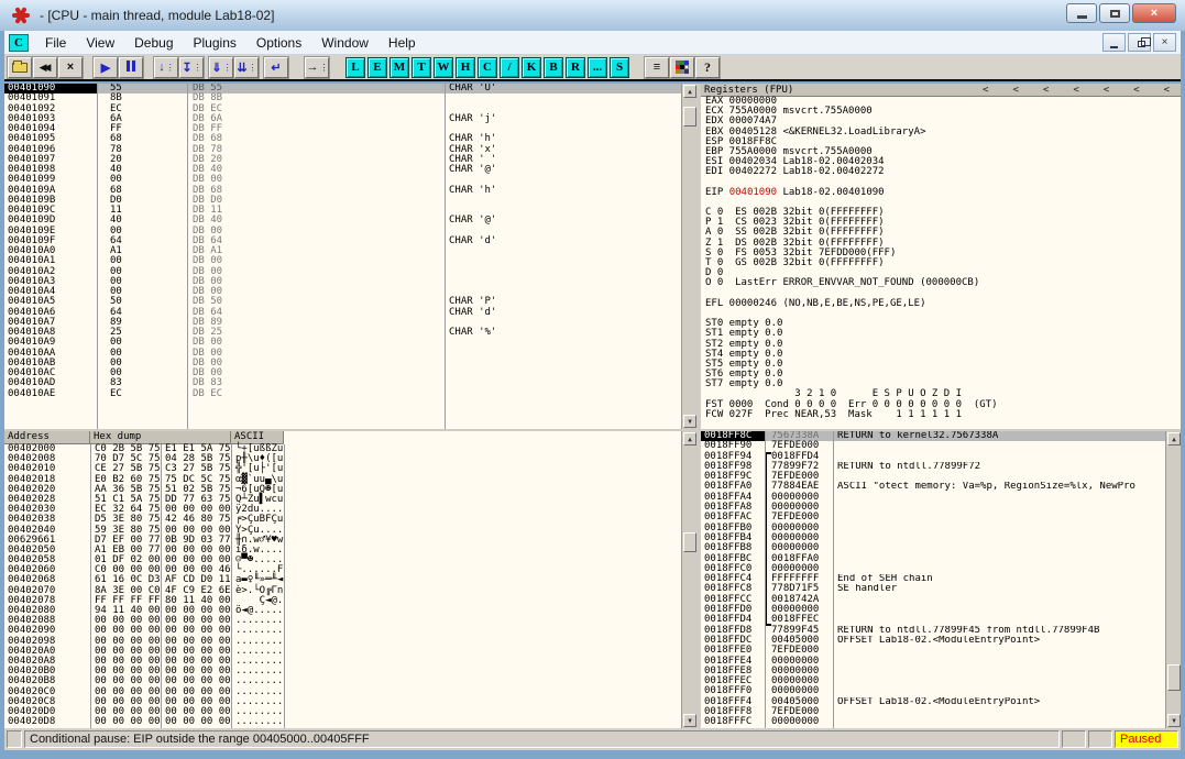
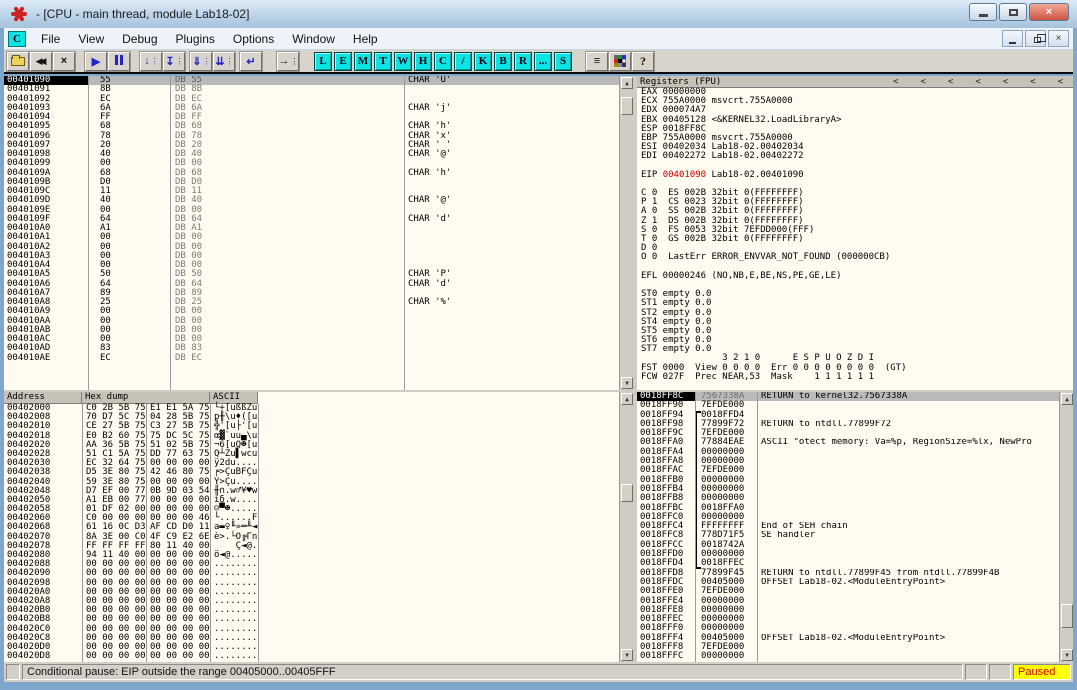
  - [CPU - main thread, module Lab18-02]
  ×
  C
  File
  View
  Debug
  Plugins
  Options
  Window
  Help
  ×
  ◀◀
  ×
  ▶
  ↓
  ⋮
  ↧
  ⋮
  ⇓
  ⋮
  ⇊
  ⋮
  ↵
  →
  ⋮
  L
  E
  M
  T
  W
  H
  C
  /
  K
  B
  R
  ...
  S
  ≡
  ?
  00401090
  55
  DB 55
  CHAR 'U'
  00401091
  8B
  DB 8B
  00401092
  EC
  DB EC
  00401093
  6A
  DB 6A
  CHAR 'j'
  00401094
  FF
  DB FF
  00401095
  68
  DB 68
  CHAR 'h'
  00401096
  78
  DB 78
  CHAR 'x'
  00401097
  20
  DB 20
  CHAR ' '
  00401098
  40
  DB 40
  CHAR '@'
  00401099
  00
  DB 00
  0040109A
  68
  DB 68
  CHAR 'h'
  0040109B
  D0
  DB D0
  0040109C
  11
  DB 11
  0040109D
  40
  DB 40
  CHAR '@'
  0040109E
  00
  DB 00
  0040109F
  64
  DB 64
  CHAR 'd'
  004010A0
  A1
  DB A1
  004010A1
  00
  DB 00
  004010A2
  00
  DB 00
  004010A3
  00
  DB 00
  004010A4
  00
  DB 00
  004010A5
  50
  DB 50
  CHAR 'P'
  004010A6
  64
  DB 64
  CHAR 'd'
  004010A7
  89
  DB 89
  004010A8
  25
  DB 25
  CHAR '%'
  004010A9
  00
  DB 00
  004010AA
  00
  DB 00
  004010AB
  00
  DB 00
  004010AC
  00
  DB 00
  004010AD
  83
  DB 83
  004010AE
  EC
  DB EC
  Registers (FPU)
  <
  <
  <
  <
  <
  <
  <
  EAX 00000000
  ECX 755A0000 msvcrt.755A0000
  EDX 000074A7
  EBX 00405128 <&KERNEL32.LoadLibraryA>
  ESP 0018FF8C
  EBP 755A0000 msvcrt.755A0000
  ESI 00402034 Lab18-02.00402034
  EDI 00402272 Lab18-02.00402272
  EIP 00401090 Lab18-02.00401090
  C 0 ES 002B 32bit 0(FFFFFFFF)
  P 1 CS 0023 32bit 0(FFFFFFFF)
  A 0 SS 002B 32bit 0(FFFFFFFF)
  Z 1 DS 002B 32bit 0(FFFFFFFF)
  S 0 FS 0053 32bit 7EFDD000(FFF)
  T 0 GS 002B 32bit 0(FFFFFFFF)
  D 0
  O 0 LastErr ERROR_ENVVAR_NOT_FOUND (000000CB)
  EFL 00000246 (NO,NB,E,BE,NS,PE,GE,LE)
  ST0 empty 0.0
  ST1 empty 0.0
  ST2 empty 0.0
  ST4 empty 0.0
  ST5 empty 0.0
  ST6 empty 0.0
  ST7 empty 0.0
  3 2 1 0 E S P U O Z D I
- FST 0000 Cond 0 0 0 0 Err 0 0 0 0 0 0 0 0 (GT)
+ FST 0000 View 0 0 0 0 Err 0 0 0 0 0 0 0 0 (GT)
  FCW 027F Prec NEAR,53 Mask 1 1 1 1 1 1
  Address
  Hex dump
  ASCII
  00402000
  C0 2B 5B 75
  E1 E1 5A 75
  └+[ußßZu
  00402008
  70 D7 5C 75
  04 28 5B 75
  p╫\u♦([u
  00402010
  CE 27 5B 75
  C3 27 5B 75
  ╬'[u├'[u
  00402018
  E0 B2 60 75
  75 DC 5C 75
  α▓`uu▄\u
  00402020
  AA 36 5B 75
  51 02 5B 75
  ¬6[uQ☻[u
  00402028
  51 C1 5A 75
  DD 77 63 75
  Q┴Zu▌wcu
  00402030
  EC 32 64 75
  00 00 00 00
  ÿ2du....
  00402038
  D5 3E 80 75
  42 46 80 75
  ╒>ÇuBFÇu
  00402040
  59 3E 80 75
  00 00 00 00
  Y>Çu....
- 00629661
+ 00402048
  D7 EF 00 77
- 0B 9D 03 77
+ 0B 9D 03 54
  ╫∩.w♂¥♥w
  00402050
  A1 EB 00 77
  00 00 00 00
  íδ.w....
  00402058
  01 DF 02 00
  00 00 00 00
  ☺▀☻.....
  00402060
  C0 00 00 00
  00 00 00 46
  └......F
  00402068
  61 16 0C D3
  AF CD D0 11
  a▬♀╙»═╨◄
  00402070
  8A 3E 00 C0
  4F C9 E2 6E
  è>.└O╔Γn
  00402078
  FF FF FF FF
  80 11 40 00
  Ç◄@.
  00402080
  94 11 40 00
  00 00 00 00
  ö◄@.....
  00402088
  00 00 00 00
  00 00 00 00
  ........
  00402090
  00 00 00 00
  00 00 00 00
  ........
  00402098
  00 00 00 00
  00 00 00 00
  ........
  004020A0
  00 00 00 00
  00 00 00 00
  ........
  004020A8
  00 00 00 00
  00 00 00 00
  ........
  004020B0
  00 00 00 00
  00 00 00 00
  ........
  004020B8
  00 00 00 00
  00 00 00 00
  ........
  004020C0
  00 00 00 00
  00 00 00 00
  ........
  004020C8
  00 00 00 00
  00 00 00 00
  ........
  004020D0
  00 00 00 00
  00 00 00 00
  ........
  004020D8
  00 00 00 00
  00 00 00 00
  ........
  0018FF8C
  7567338A
  RETURN to kernel32.7567338A
  0018FF90
  7EFDE000
  0018FF94
  0018FFD4
  0018FF98
  77899F72
  RETURN to ntdll.77899F72
  0018FF9C
  7EFDE000
  0018FFA0
  77884EAE
  ASCII "otect memory: Va=%p, RegionSize=%lx, NewPro
  0018FFA4
  00000000
  0018FFA8
  00000000
  0018FFAC
  7EFDE000
  0018FFB0
  00000000
  0018FFB4
  00000000
  0018FFB8
  00000000
  0018FFBC
  0018FFA0
  0018FFC0
  00000000
  0018FFC4
  FFFFFFFF
  End of SEH chain
  0018FFC8
  778D71F5
  SE handler
  0018FFCC
  0018742A
  0018FFD0
  00000000
  0018FFD4
  0018FFEC
  0018FFD8
  77899F45
  RETURN to ntdll.77899F45 from ntdll.77899F4B
  0018FFDC
  00405000
  OFFSET Lab18-02.<ModuleEntryPoint>
  0018FFE0
  7EFDE000
  0018FFE4
  00000000
  0018FFE8
  00000000
  0018FFEC
  00000000
  0018FFF0
  00000000
  0018FFF4
  00405000
  OFFSET Lab18-02.<ModuleEntryPoint>
  0018FFF8
  7EFDE000
  0018FFFC
  00000000
  Conditional pause: EIP outside the range 00405000..00405FFF
  Paused
